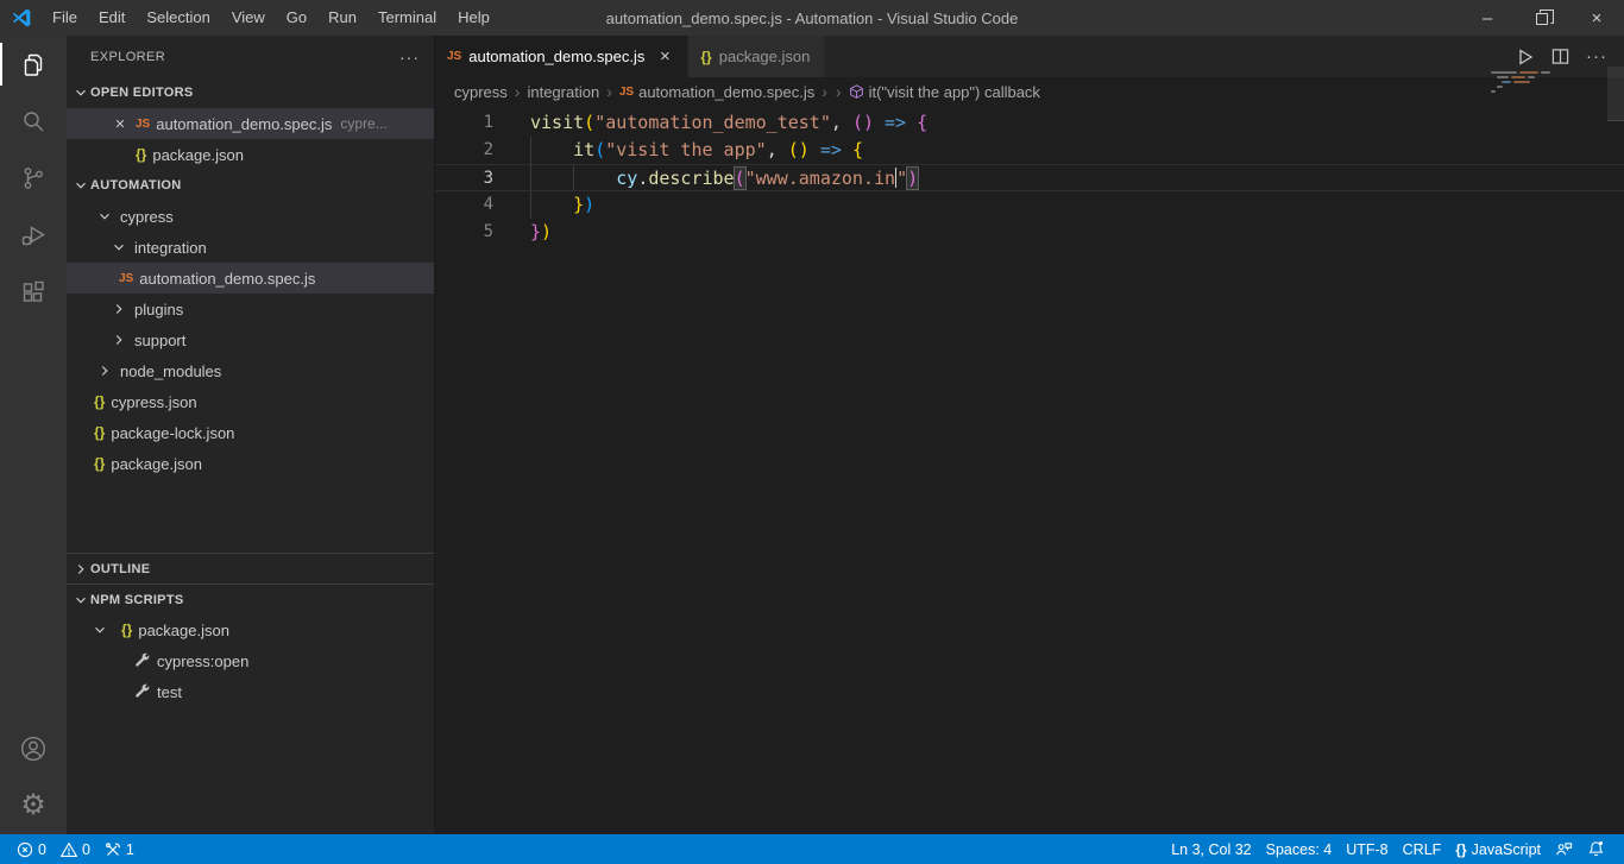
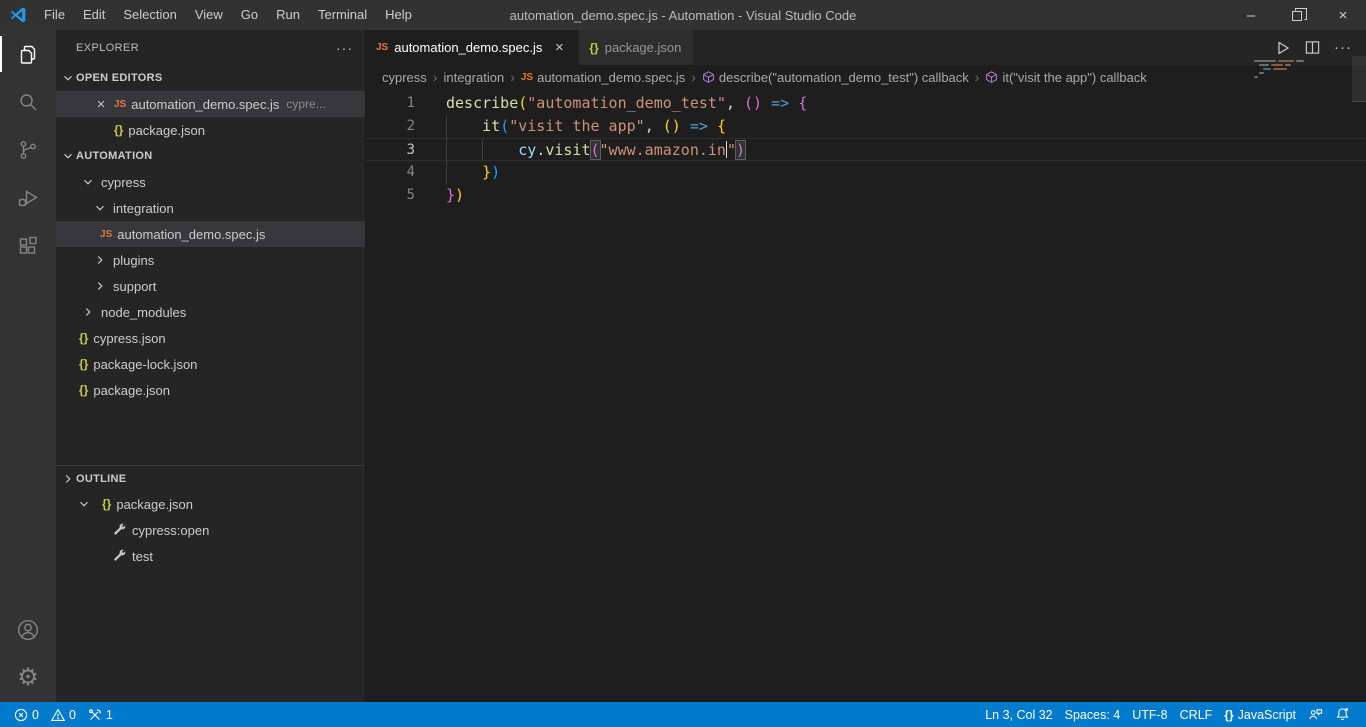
  File
  Edit
  Selection
  View
  Go
  Run
  Terminal
  Help
  automation_demo.spec.js - Automation - Visual Studio Code
  –
  ×
  ⚙
  EXPLORER
  ···
  OPEN EDITORS
  ×
  JS
  automation_demo.spec.js
  cypre...
  {}
  package.json
  AUTOMATION
  cypress
  integration
  JS
  automation_demo.spec.js
  plugins
  support
  node_modules
  {}
  cypress.json
  {}
  package-lock.json
  {}
  package.json
  OUTLINE
- NPM SCRIPTS
  {}
  package.json
  cypress:open
  test
  JS
  automation_demo.spec.js
  ×
  {}
  package.json
  ···
  cypress
  ›
  integration
  ›
  JS
  automation_demo.spec.js
  ›
+ describe("automation_demo_test") callback
  ›
  it("visit the app") callback
  1
- visit("automation_demo_test", () => {
+ describe("automation_demo_test", () => {
  2
  it("visit the app", () => {
  3
- cy.describe("www.amazon.in")
+ cy.visit("www.amazon.in")
  4
  })
  5
  })
  0
  0
  1
  Ln 3, Col 32
  Spaces: 4
  UTF-8
  CRLF
  {}
  JavaScript
